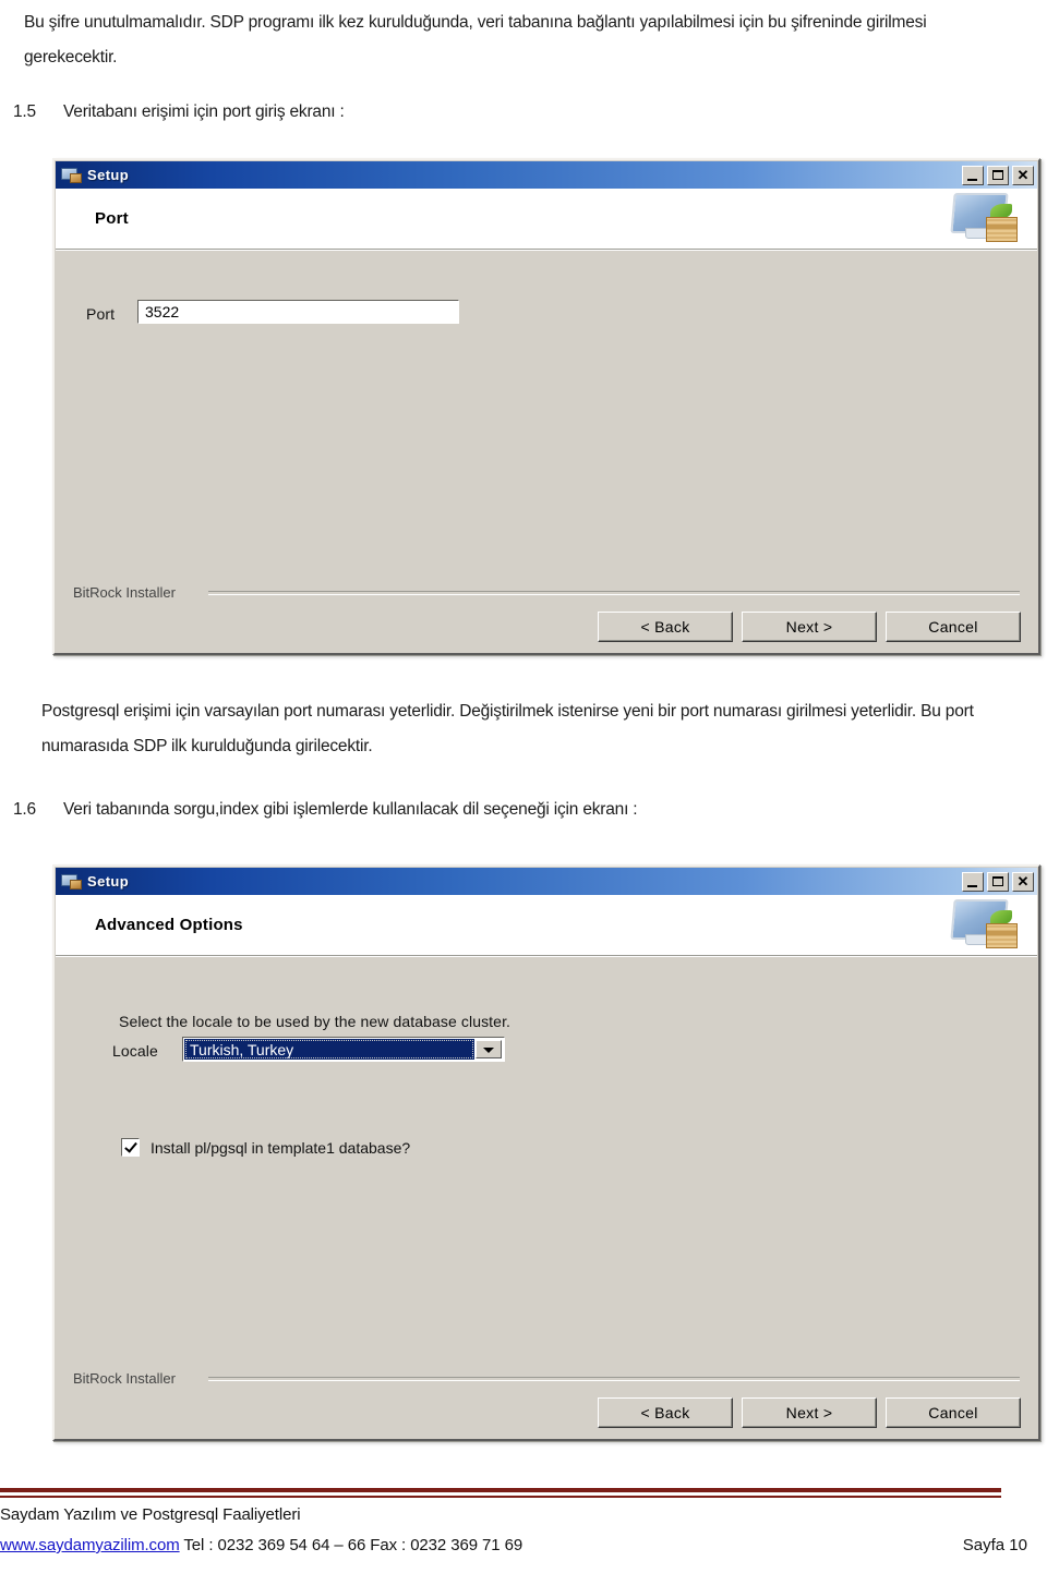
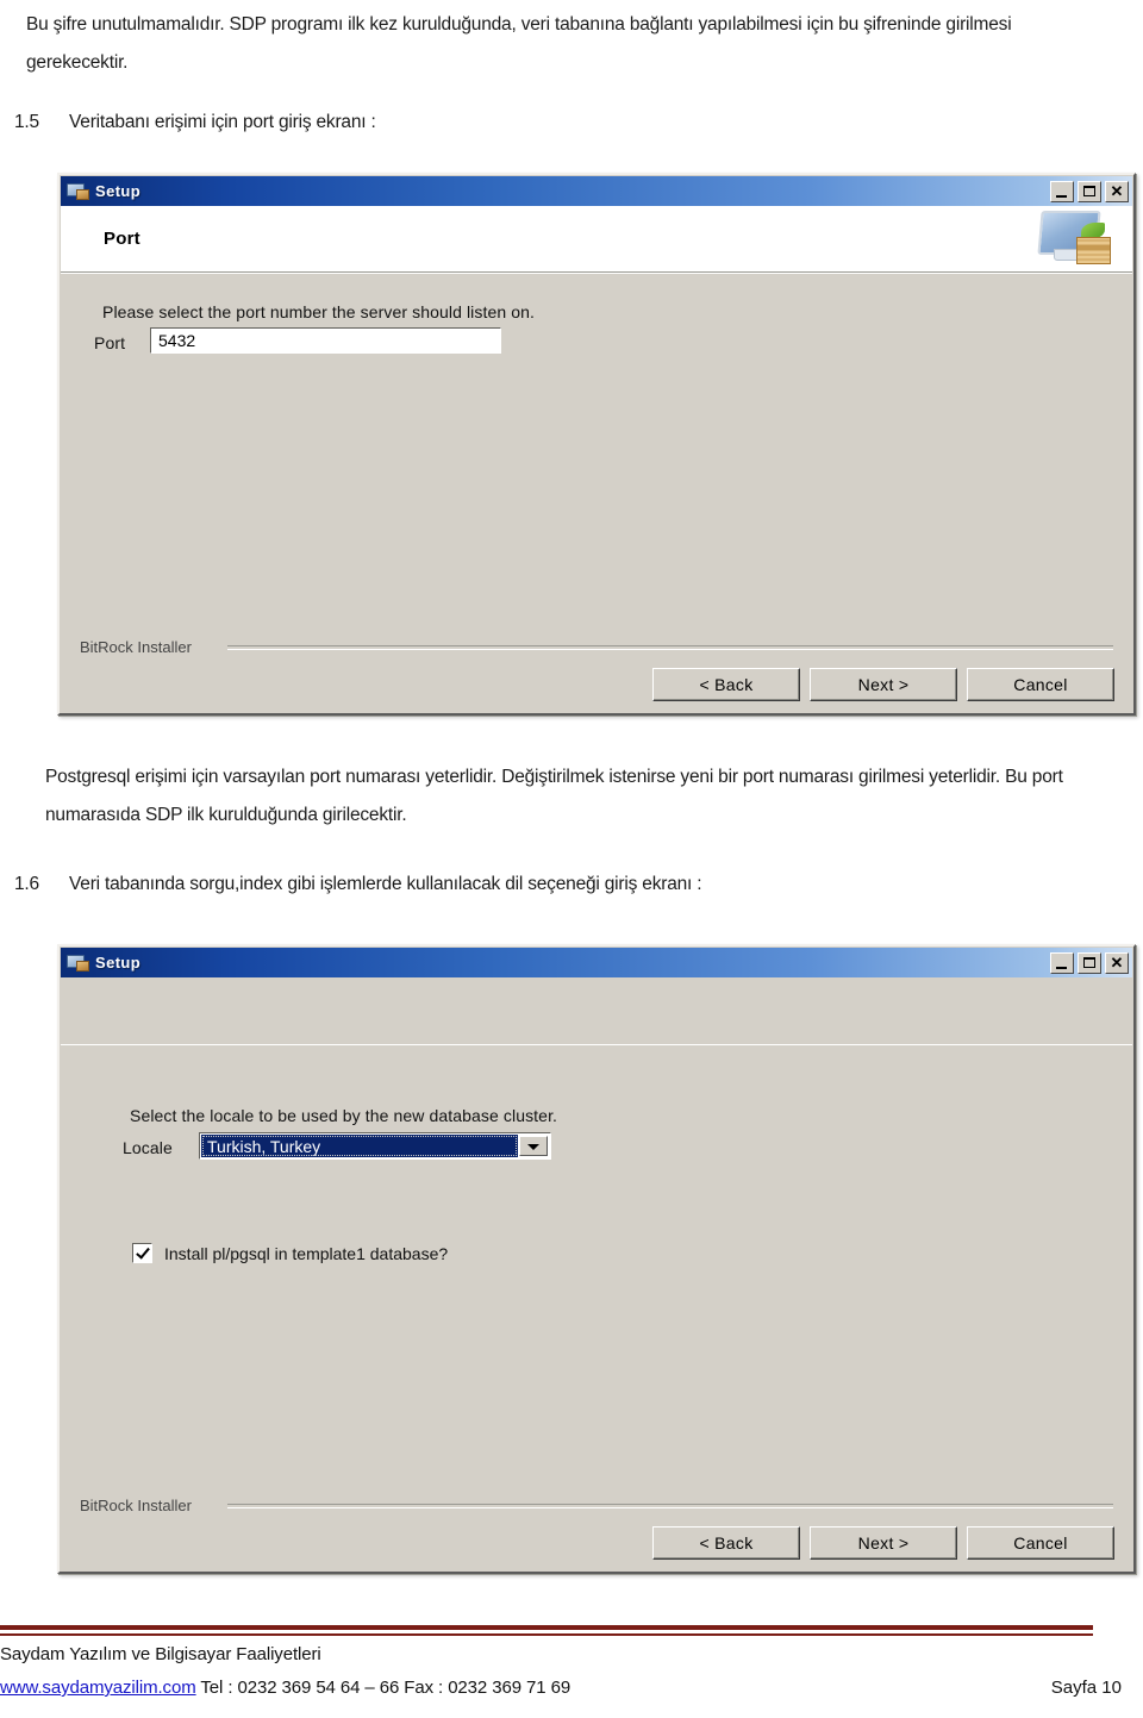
  Bu şifre unutulmamalıdır. SDP programı ilk kez kurulduğunda, veri tabanına bağlantı yapılabilmesi için bu şifreninde girilmesi gerekecektir.
  1.5 Veritabanı erişimi için port giriş ekranı :
  Setup
  ✕
  Port
+ Please select the port number the server should listen on.
  Port
- 3522
+ 5432
  BitRock Installer
  < Back
  Next >
  Cancel
  Postgresql erişimi için varsayılan port numarası yeterlidir. Değiştirilmek istenirse yeni bir port numarası girilmesi yeterlidir. Bu port numarasıda SDP ilk kurulduğunda girilecektir.
- 1.6 Veri tabanında sorgu,index gibi işlemlerde kullanılacak dil seçeneği için ekranı :
+ 1.6 Veri tabanında sorgu,index gibi işlemlerde kullanılacak dil seçeneği giriş ekranı :
  Setup
  ✕
- Advanced Options
  Select the locale to be used by the new database cluster.
  Locale
  Turkish, Turkey
  Install pl/pgsql in template1 database?
  BitRock Installer
  < Back
  Next >
  Cancel
- Saydam Yazılım ve Postgresql Faaliyetleri
+ Saydam Yazılım ve Bilgisayar Faaliyetleri
  www.saydamyazilim.com Tel : 0232 369 54 64 – 66 Fax : 0232 369 71 69
  Sayfa 10
